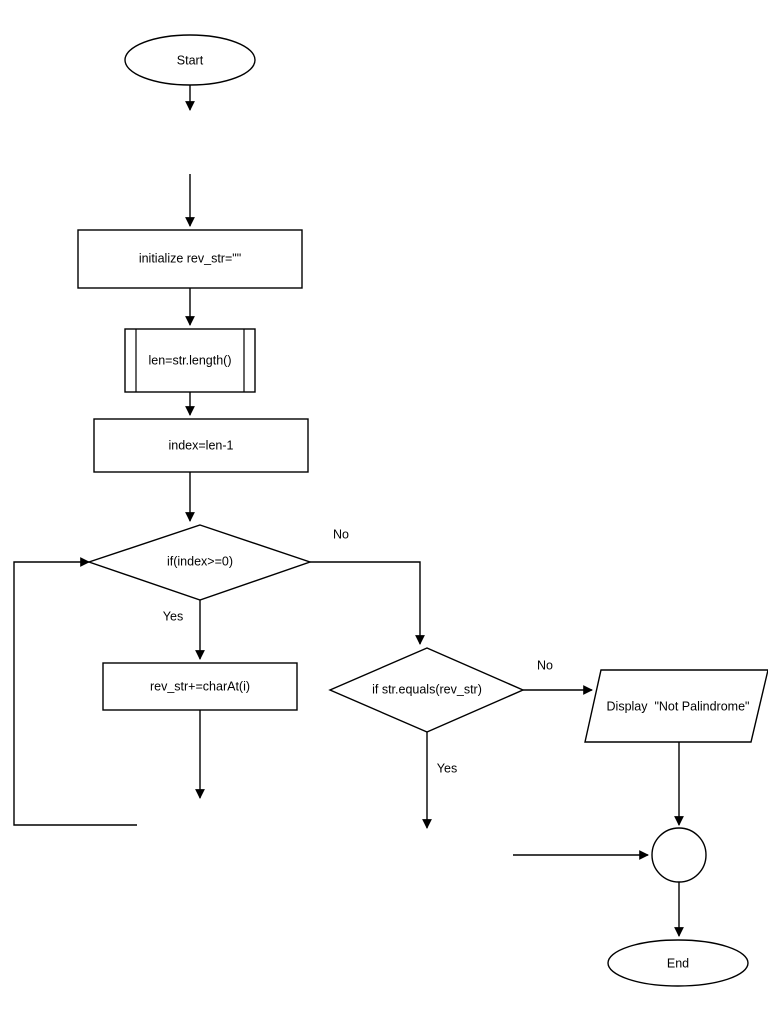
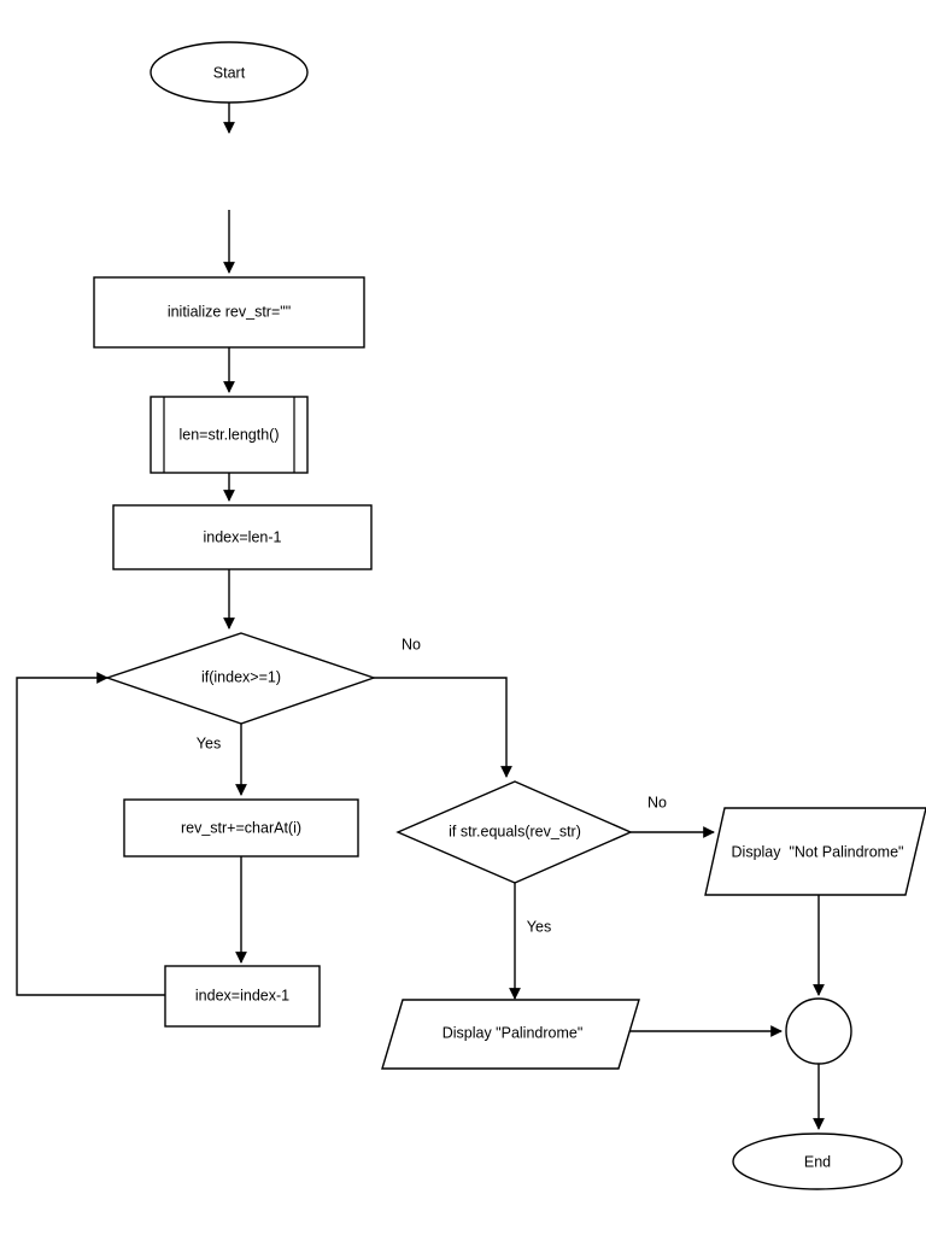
  Start
  initialize rev_str=""
  len=str.length()
  index=len-1
- if(index>=0)
+ if(index>=1)
  No
  Yes
  rev_str+=charAt(i)
+ index=index-1
  if str.equals(rev_str)
  No
  Yes
  Display "Not Palindrome"
+ Display "Palindrome"
  End
